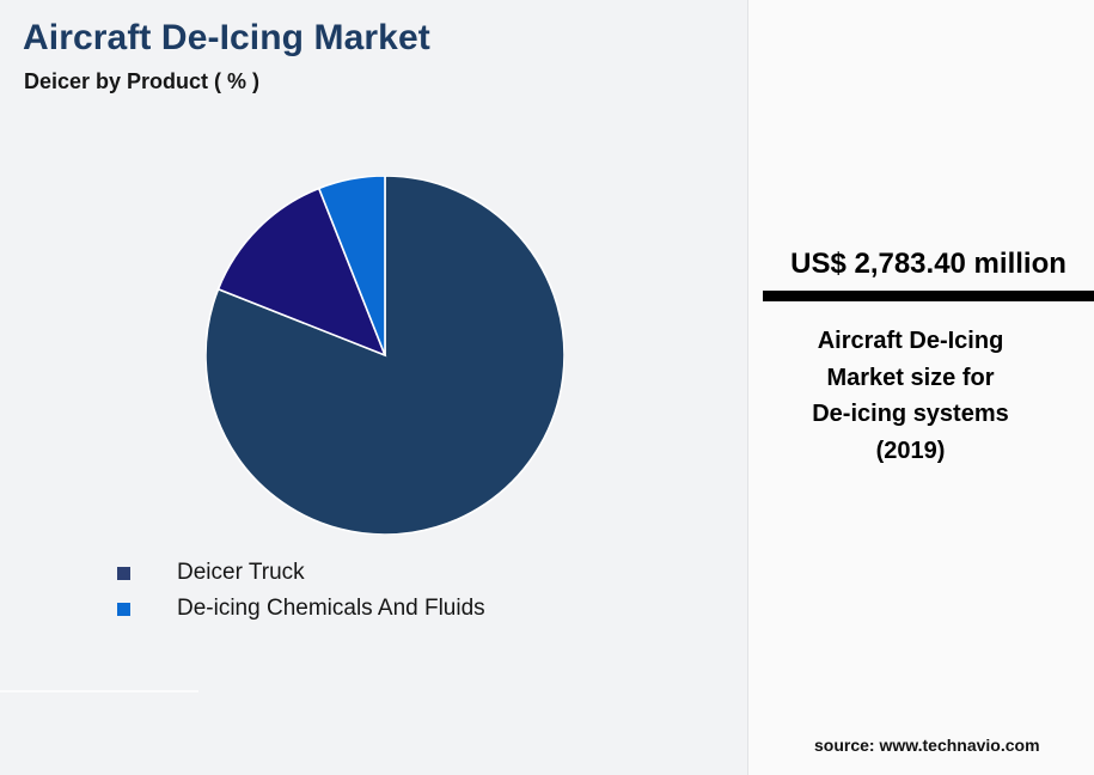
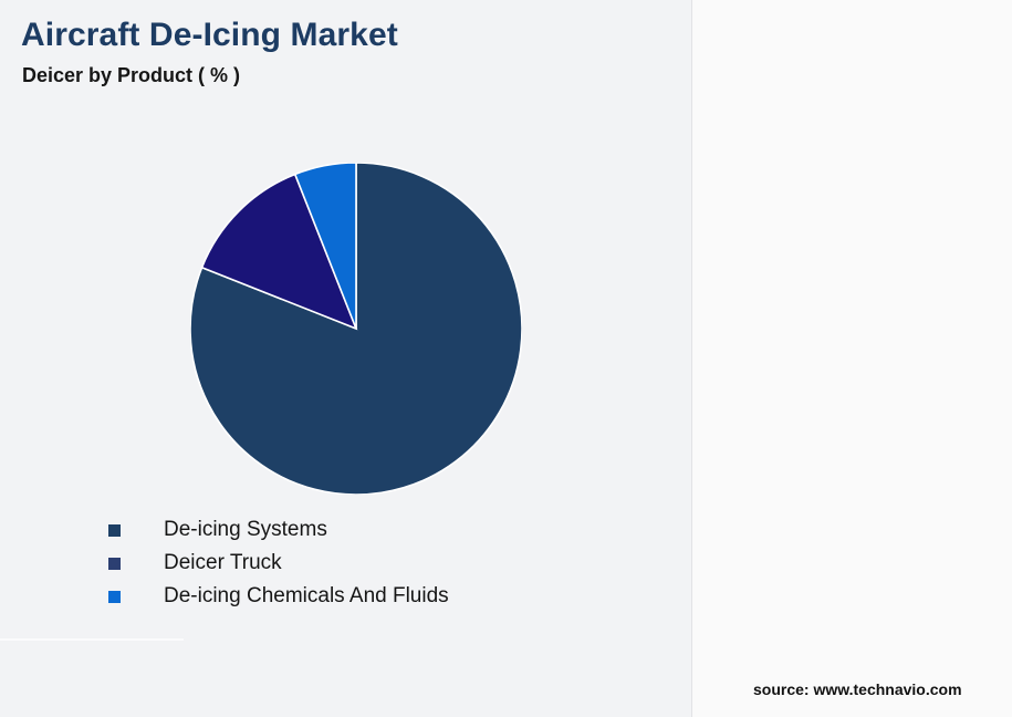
  Aircraft De-Icing Market
  Deicer by Product ( % )
+ De-icing Systems
  Deicer Truck
  De-icing Chemicals And Fluids
- US$ 2,783.40 million
- Aircraft De-Icing
- Market size for
- De-icing systems
- (2019)
  source: www.technavio.com
